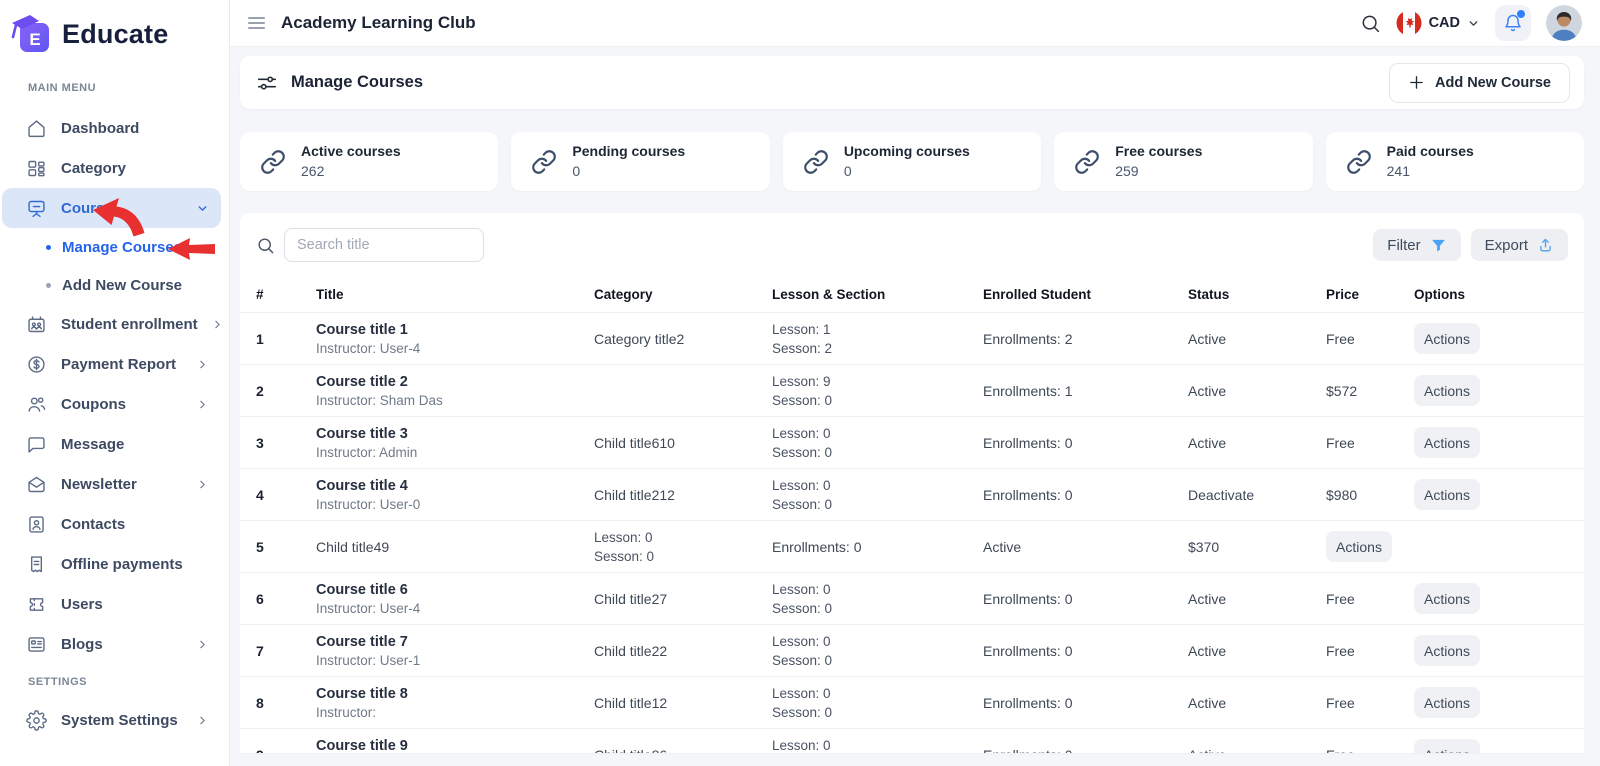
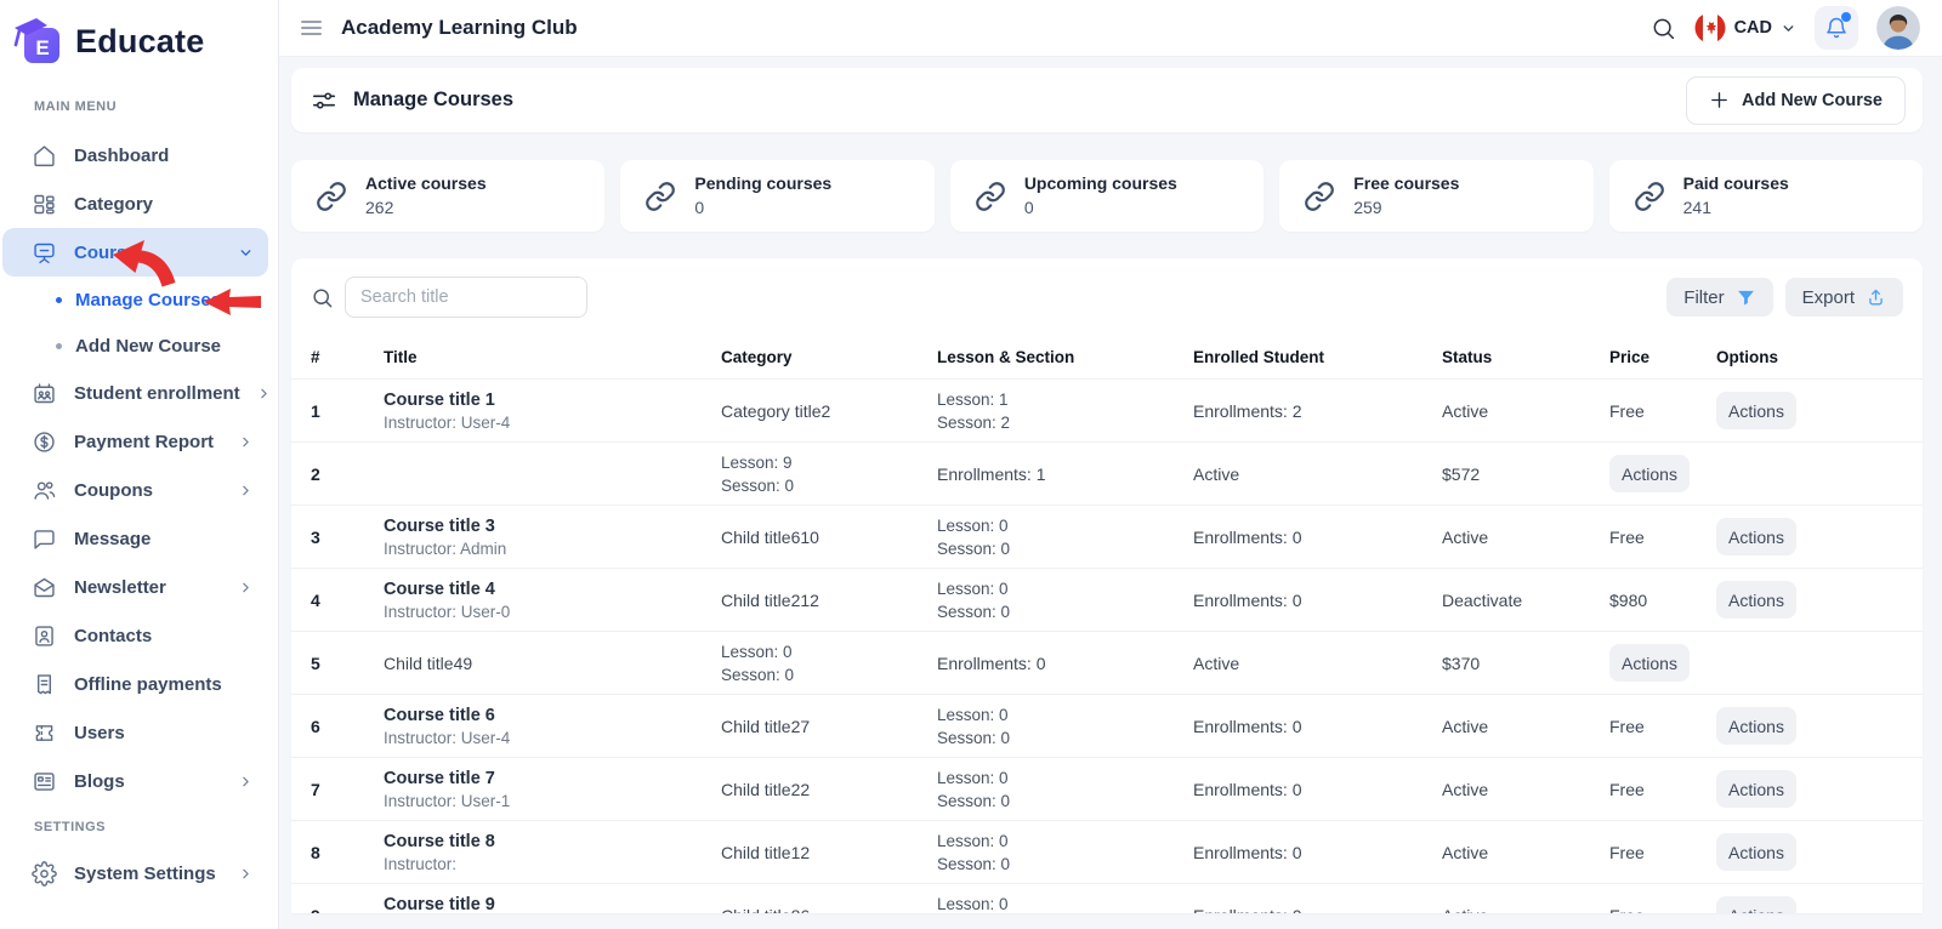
  E
  Educate
  MAIN MENU
  Dashboard
  Category
  Manage Course
  Add New Course
  Student enrollment
  Payment Report
  Coupons
  Message
  Newsletter
  Contacts
  Offline payments
  Users
  Blogs
  SETTINGS
  System Settings
  Academy Learning Club
  CAD
  Manage Courses
  Add New Course
  Active courses
  262
  Pending courses
  0
  Upcoming courses
  0
  Free courses
  259
  Paid courses
  241
  Search title
  Filter
  Export
  #
  Title
  Category
  Lesson & Section
  Enrolled Student
  Status
  Price
  Options
  1
  Course title 1
  Instructor: User-4
  Category title2
  Lesson: 1
  Sesson: 2
  Enrollments: 2
  Active
  Free
  Actions
  2
- Course title 2
- Instructor: Sham Das
  Lesson: 9
  Sesson: 0
  Enrollments: 1
  Active
  $572
  Actions
  3
  Course title 3
  Instructor: Admin
  Child title610
  Lesson: 0
  Sesson: 0
  Enrollments: 0
  Active
  Free
  Actions
  4
  Course title 4
  Instructor: User-0
  Child title212
  Lesson: 0
  Sesson: 0
  Enrollments: 0
  Deactivate
  $980
  Actions
  5
  Child title49
  Lesson: 0
  Sesson: 0
  Enrollments: 0
  Active
  $370
  Actions
  6
  Course title 6
  Instructor: User-4
  Child title27
  Lesson: 0
  Sesson: 0
  Enrollments: 0
  Active
  Free
  Actions
  7
  Course title 7
  Instructor: User-1
  Child title22
  Lesson: 0
  Sesson: 0
  Enrollments: 0
  Active
  Free
  Actions
  8
  Course title 8
  Instructor:
  Child title12
  Lesson: 0
  Sesson: 0
  Enrollments: 0
  Active
  Free
  Actions
  Course title 9
  Lesson: 0
